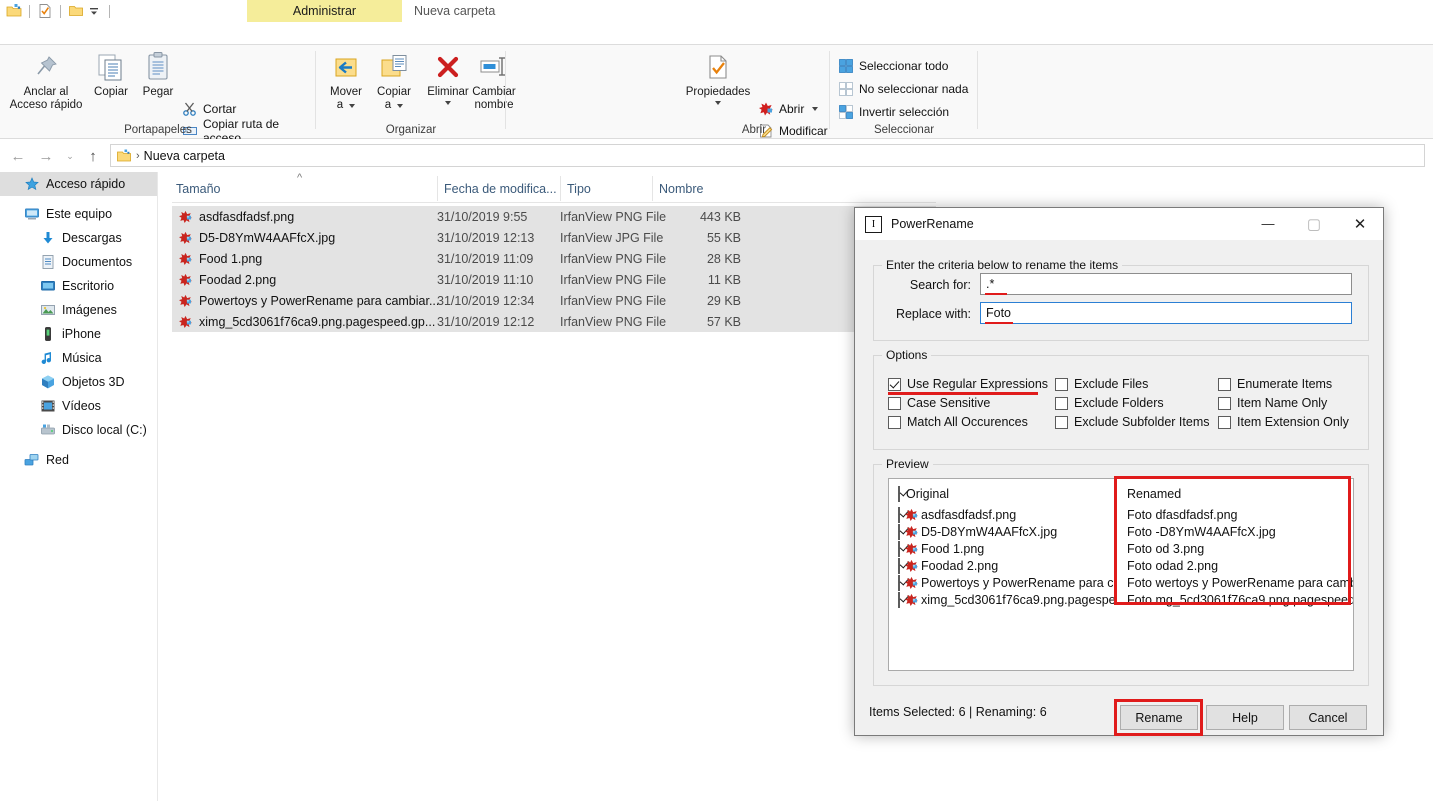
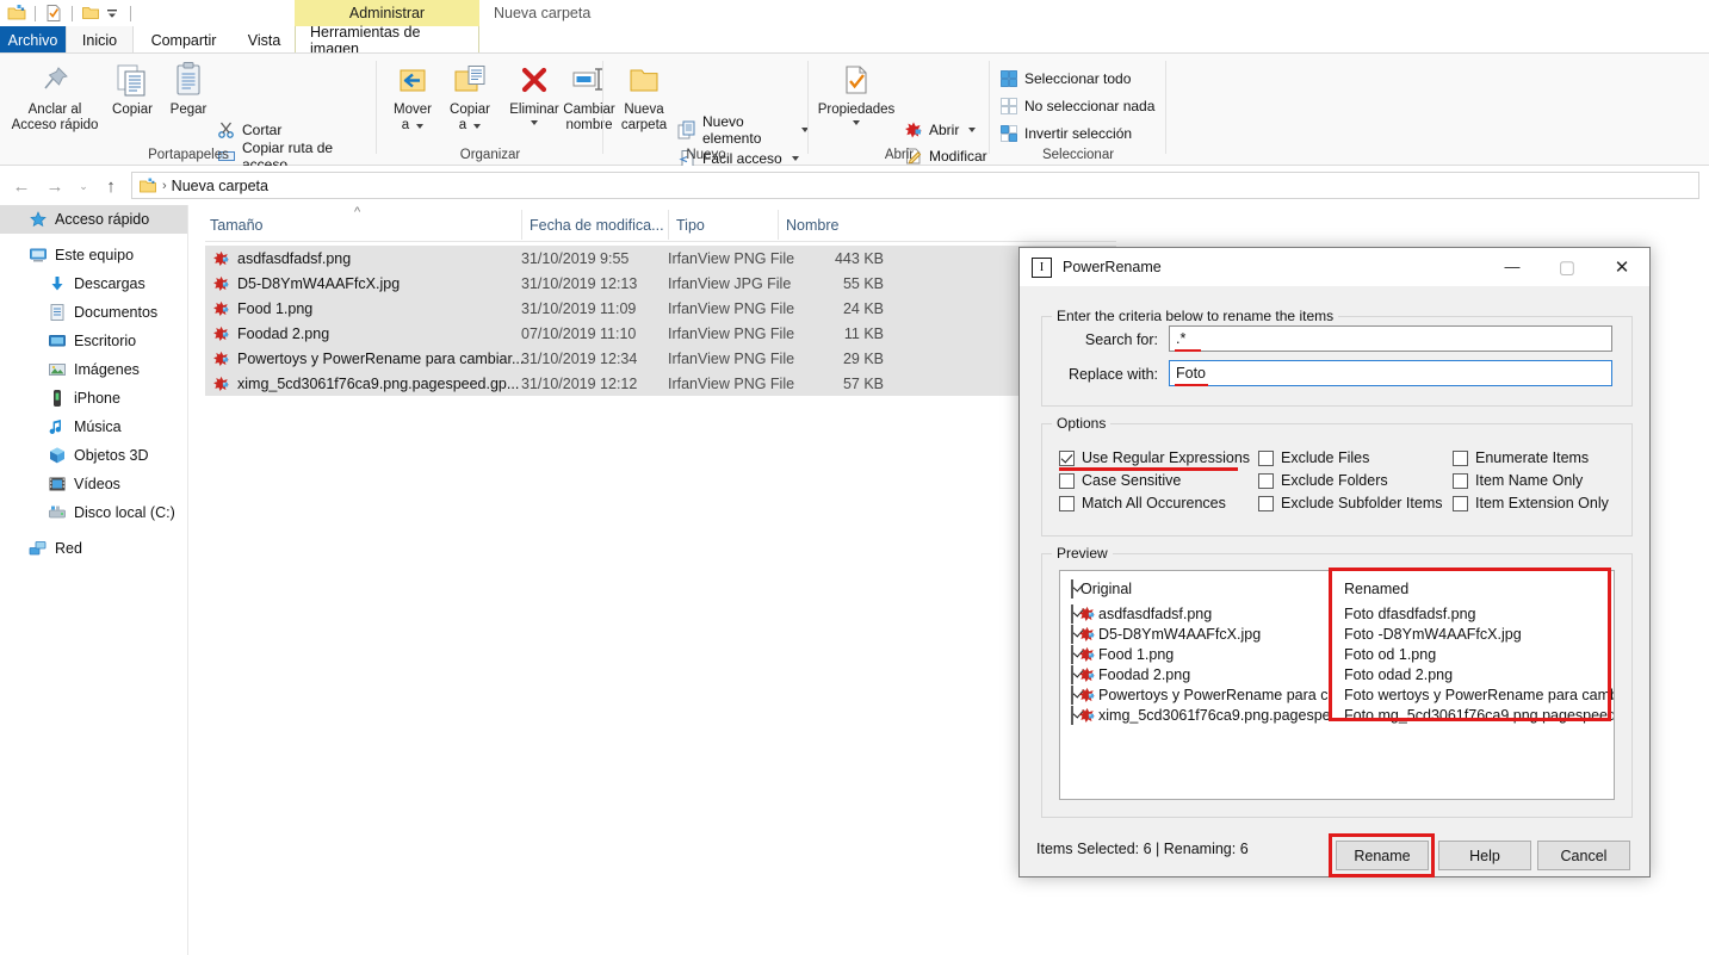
  Administrar
  Nueva carpeta
+ Archivo
+ Inicio
+ Compartir
+ Vista
+ Herramientas de imagen
  Anclar al
  Acceso rápido
  Copiar
  Pegar
  Cortar
  Copiar ruta de acceso
  Portapapeles
  Mover
  a
  Copiar
  a
  Eliminar
  Cambar
  nombe
  Organizar
+ Nueva
+ carpeta
+ Nuevo elemento
+ Fácil acceso
+ Nuevo
  Propiedades
  Abrir
  Modificar
  Abrir
  Seleccionar todo
  No seleccionar nada
  Invertir selección
  Seleccionar
  ←
  →
  ⌄
  ↑
  ›
  Nueva carpeta
  Acceso rápido
  Este equipo
  Descargas
  Documentos
  Escritorio
  Imágenes
  iPhone
  Música
  Objetos 3D
  Vídeos
  Disco local (C:)
  Red
  Tamaño
  ^
  Fecha de modifica...
  Tipo
  Nombre
  asdfasdfadsf.png
  31/10/2019 9:55
  IrfanView PNG File
  443 KB
  D5-D8YmW4AAFfcX.jpg
  31/10/2019 12:13
  IrfanView JPG File
  55 KB
  Food 1.png
  31/10/2019 11:09
  IrfanView PNG File
- 28 KB
+ 24 KB
  Foodad 2.png
- 31/10/2019 11:10
+ 07/10/2019 11:10
  IrfanView PNG File
  11 KB
  Powertoys y PowerRename para cambiar...
  31/10/2019 12:34
  IrfanView PNG File
  29 KB
  ximg_5cd3061f76ca9.png.pagespeed.gp...
  31/10/2019 12:12
  IrfanView PNG File
  57 KB
  I
  PowerRename
  —
  ▢
  ✕
  Enter the criteria below to rename the items
  Search for:
  .*
  Replace with:
  Foto
  Options
  Preview
  Original
  Renamed
  asdfasdfadsf.png
  Foto dfasdfadsf.png
  D5-D8YmW4AAFfcX.jpg
  Foto -D8YmW4AAFfcX.jpg
  Food 1.png
- Foto od 3.png
+ Foto od 1.png
  Foodad 2.png
  Foto odad 2.png
  Powertoys y PowerRename para c
  Foto wertoys y PowerRename para cam
  ximg_5cd3061f76ca9.png.pagespe
  Foto mg_5cd3061f76ca9.png.pagespeed
  Items Selected: 6 | Renaming: 6
  Rename
  Help
  Cancel
  Use Regular Expressions
  Case Sensitive
  Match All Occurences
  Exclude Files
  Exclude Folders
  Exclude Subfolder Items
  Enumerate Items
  Item Name Only
  Item Extension Only
